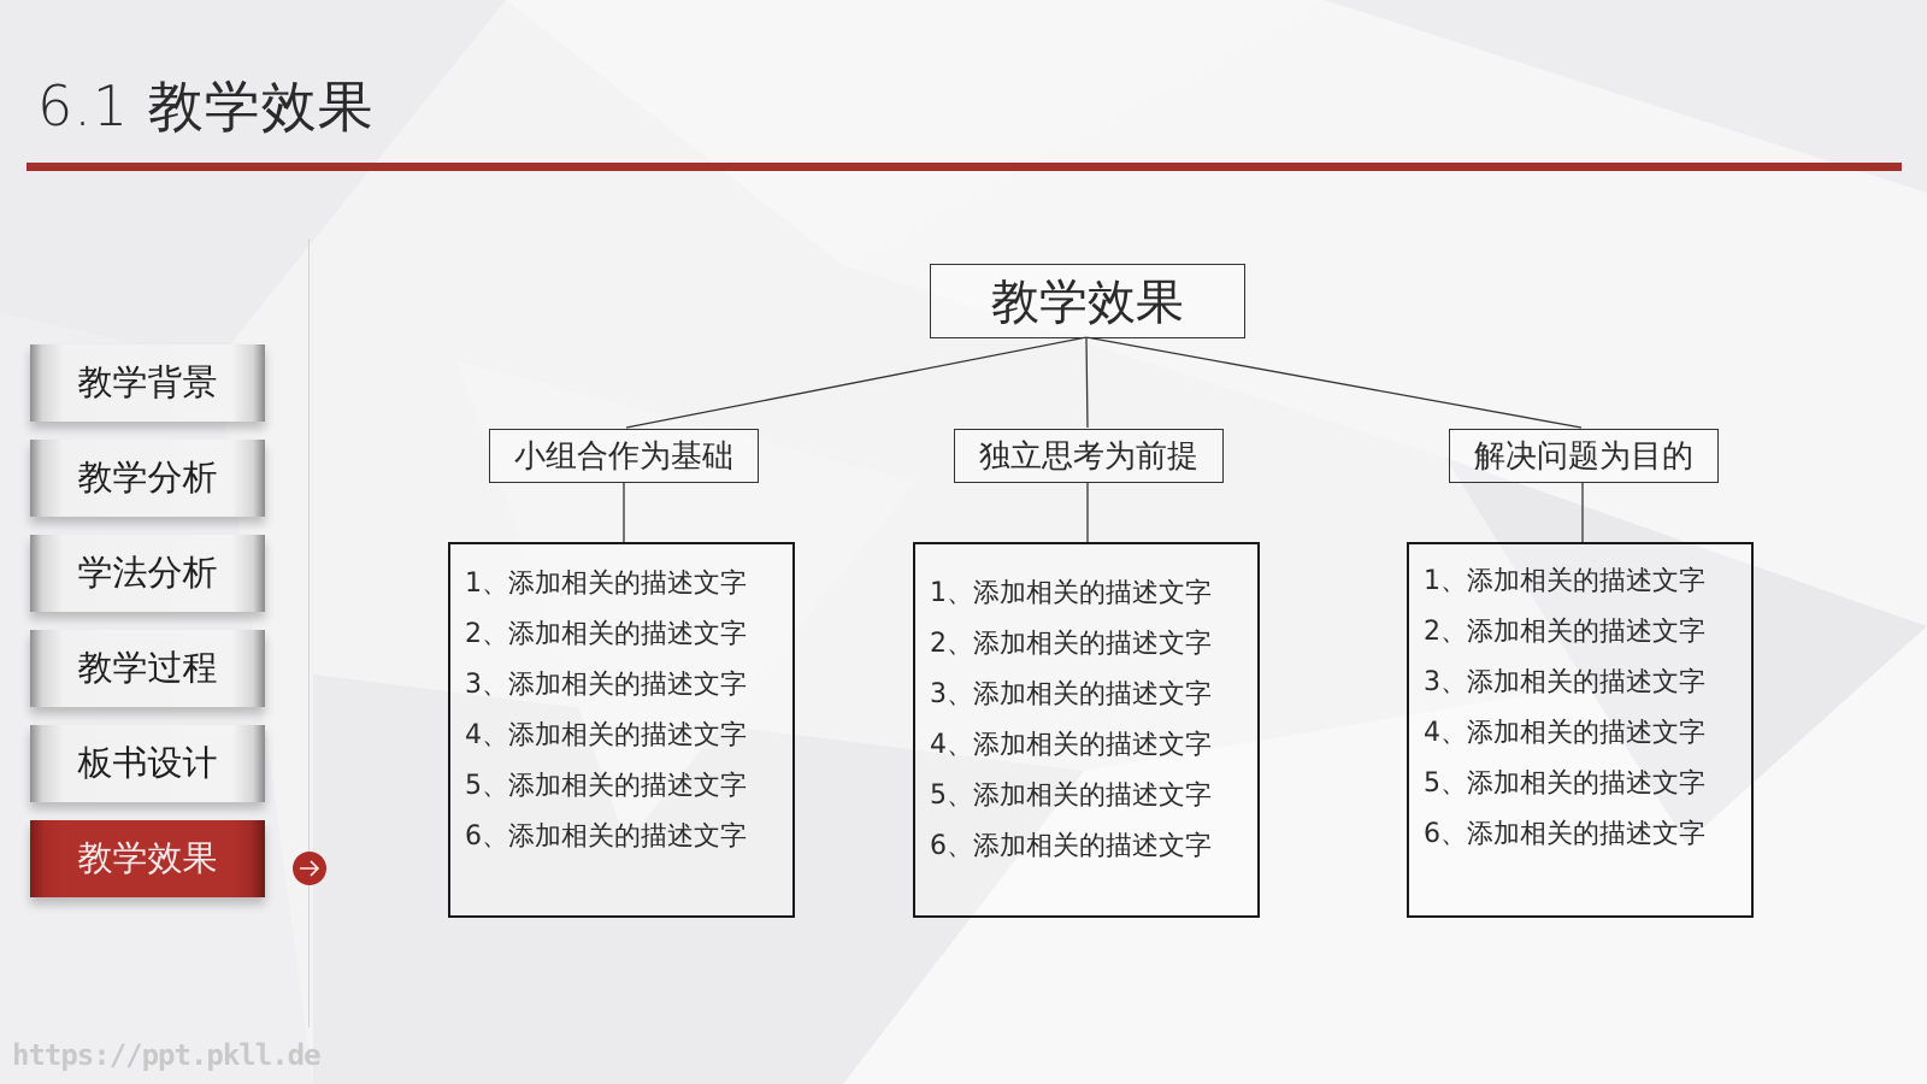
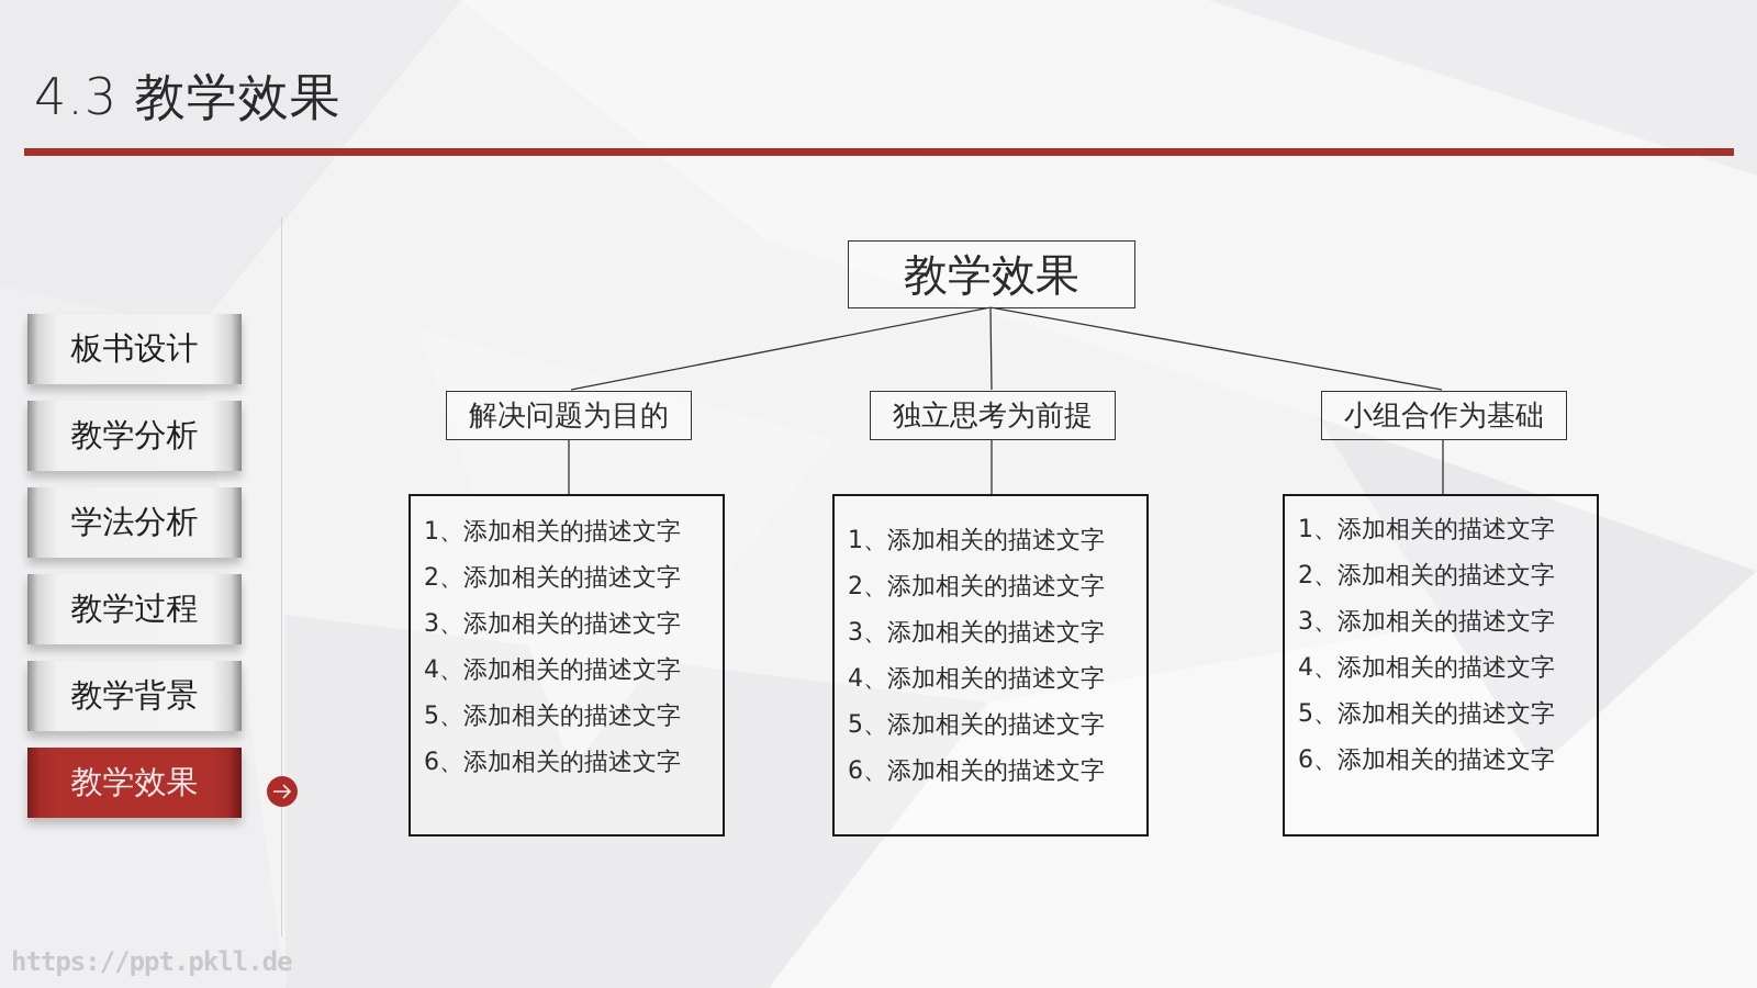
- 6.1 教学效果
+ 4.3 教学效果
- 教学背景
+ 板书设计
  教学分析
  学法分析
  教学过程
- 板书设计
+ 教学背景
  教学效果
  教学效果
- 小组合作为基础
+ 解决问题为目的
  独立思考为前提
- 解决问题为目的
+ 小组合作为基础
  1、添加相关的描述文字
  2、添加相关的描述文字
  3、添加相关的描述文字
  4、添加相关的描述文字
  5、添加相关的描述文字
  6、添加相关的描述文字
  1、添加相关的描述文字
  2、添加相关的描述文字
  3、添加相关的描述文字
  4、添加相关的描述文字
  5、添加相关的描述文字
  6、添加相关的描述文字
  1、添加相关的描述文字
  2、添加相关的描述文字
  3、添加相关的描述文字
  4、添加相关的描述文字
  5、添加相关的描述文字
  6、添加相关的描述文字
  https://ppt.pkll.de
